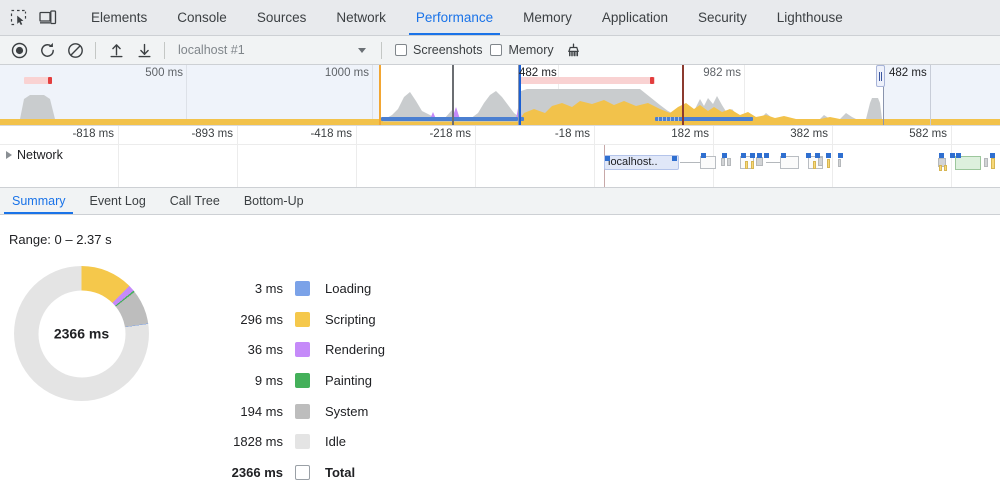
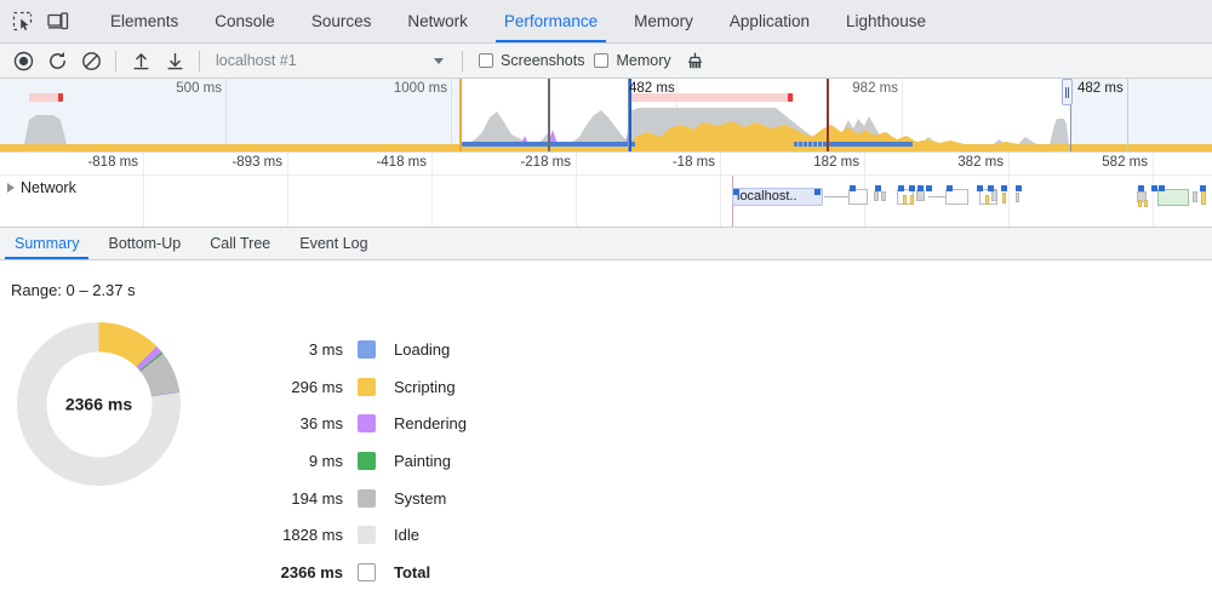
  Elements
  Console
  Sources
  Network
  Performance
  Memory
  Application
- Security
  Lighthouse
  localhost #1
  Screenshots
  Memory
  500 ms
  1000 ms
  482 ms
  982 ms
  482 ms
  -818 ms
  -893 ms
  -418 ms
  -218 ms
  -18 ms
  182 ms
  382 ms
  582 ms
  Network
  localhost..
  Summary
- Event Log
+ Bottom-Up
  Call Tree
- Bottom-Up
+ Event Log
  Range: 0 – 2.37 s
  2366 ms
  3 ms
  Loading
  296 ms
  Scripting
  36 ms
  Rendering
  9 ms
  Painting
  194 ms
  System
  1828 ms
  Idle
  2366 ms
  Total
